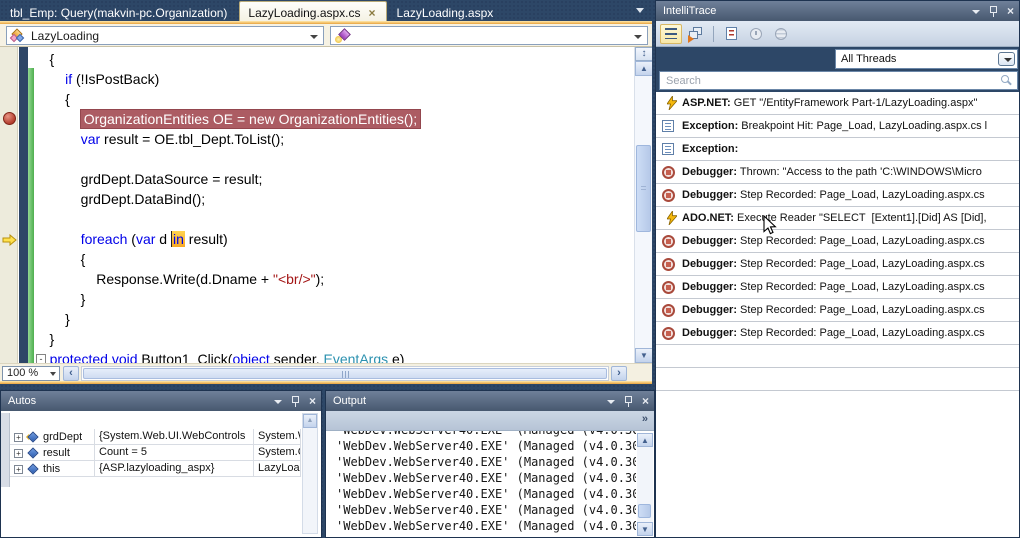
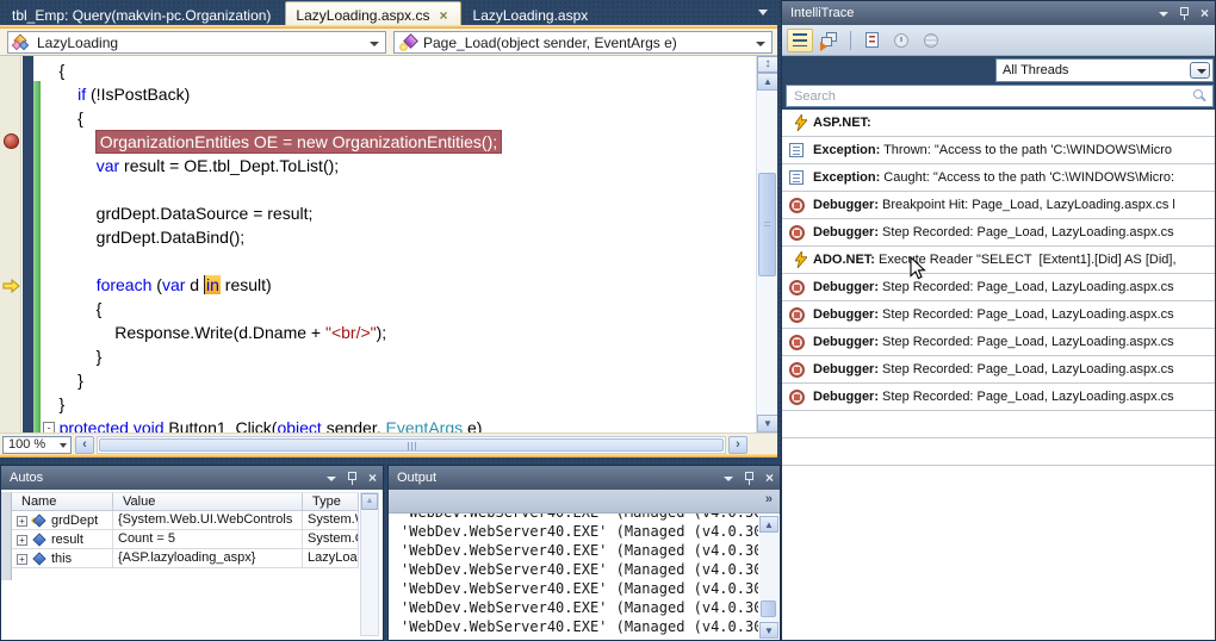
  tbl_Emp: Query(makvin-pc.Organization)
  LazyLoading.aspx.cs
  ×
  LazyLoading.aspx
  LazyLoading
+ Page_Load(object sender, EventArgs e)
  {
  if (!IsPostBack)
  {
  OrganizationEntities OE = new OrganizationEntities();
  var result = OE.tbl_Dept.ToList();
  grdDept.DataSource = result;
  grdDept.DataBind();
  foreach (var d in result)
  {
  Response.Write(d.Dname + "<br/>");
  }
  }
  }
  protected void Button1_Click(object sender, EventArgs e)
  ↕
  ▲
  ▼
  -
  100 %
  ‹
  ›
  IntelliTrace
  ×
  All Threads
  Search
  ASP.NET:
- GET "/EntityFramework Part-1/LazyLoading.aspx"
  Exception:
- Breakpoint Hit: Page_Load, LazyLoading.aspx.cs l
+ Thrown: "Access to the path 'C:\WINDOWS\Micro
  Exception:
+ Caught: "Access to the path 'C:\WINDOWS\Micro:
  Debugger:
- Thrown: "Access to the path 'C:\WINDOWS\Micro
+ Breakpoint Hit: Page_Load, LazyLoading.aspx.cs l
  Debugger:
  Step Recorded: Page_Load, LazyLoading.aspx.cs
  ADO.NET:
  Execte Reader "SELECT [Extent1].[Did] AS [Did],
  Debugger:
  Step Recorded: Page_Load, LazyLoading.aspx.cs
  Debugger:
  Step Recorded: Page_Load, LazyLoading.aspx.cs
  Debugger:
  Step Recorded: Page_Load, LazyLoading.aspx.cs
  Debugger:
  Step Recorded: Page_Load, LazyLoading.aspx.cs
  Debugger:
  Step Recorded: Page_Load, LazyLoading.aspx.cs
  Autos
  ×
+ Name
+ Value
+ Type
  +
  grdDept
  {System.Web.UI.WebControls
  System.
  +
  result
  Count = 5
  System.
  +
  this
  {ASP.lazyloading_aspx}
  LazyLoa
  Output
  ×
  »
  'WebDev.WebServer40.EXE' (Managed (v4.0.30
  'WebDev.WebServer40.EXE' (Managed (v4.0.30
  'WebDev.WebServer40.EXE' (Managed (v4.0.30
  'WebDev.WebServer40.EXE' (Managed (v4.0.30
  'WebDev.WebServer40.EXE' (Managed (v4.0.30
  'WebDev.WebServer40.EXE' (Managed (v4.0.30
  ▲
  ▼
